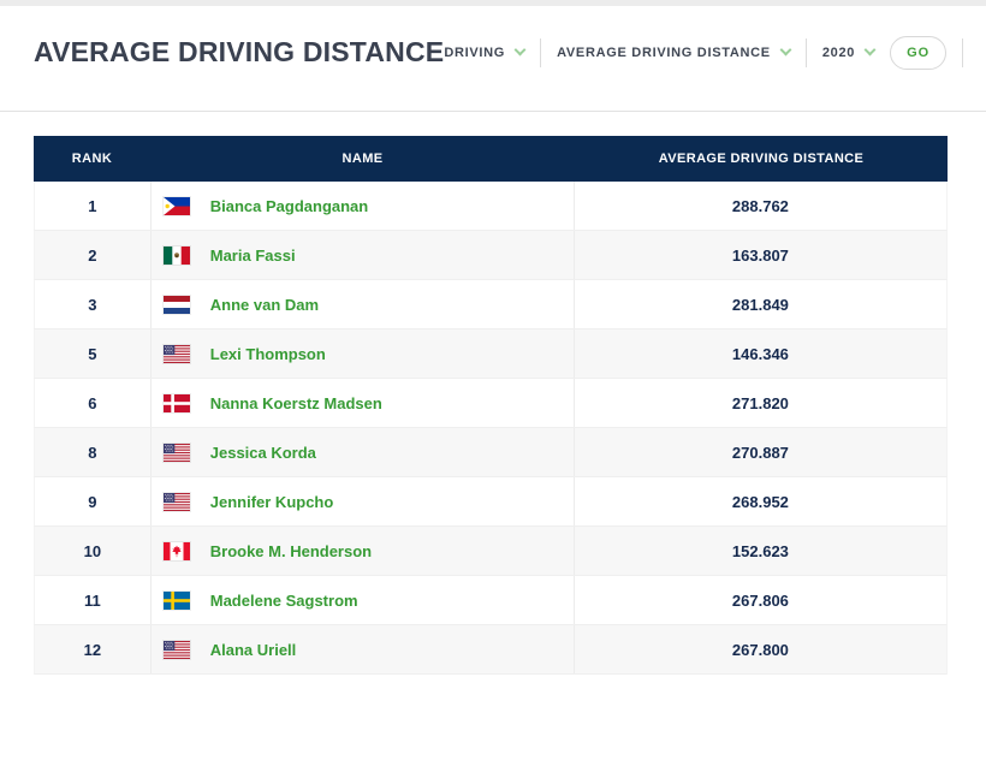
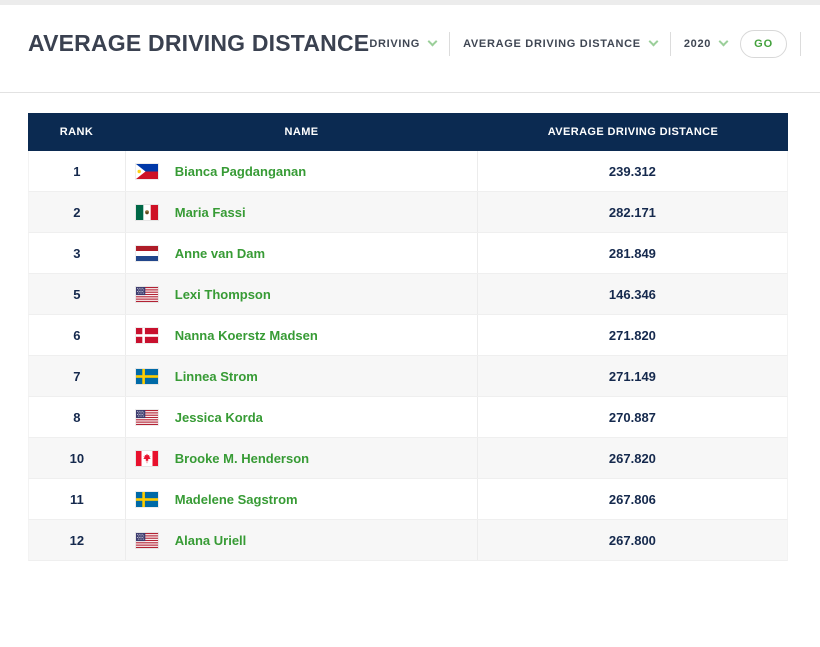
  AVERAGE DRIVING DISTANCE
  DRIVING
  AVERAGE DRIVING DISTANCE
  2020
  GO
  RANK
  NAME
  AVERAGE DRIVING DISTANCE
  1
  Bianca Pagdanganan
- 288.762
+ 239.312
  2
  Maria Fassi
- 163.807
+ 282.171
  3
  Anne van Dam
  281.849
  5
  Lexi Thompson
  146.346
  6
  Nanna Koerstz Madsen
  271.820
+ 7
+ Linnea Strom
+ 271.149
  8
  Jessica Korda
  270.887
- 9
- Jennifer Kupcho
- 268.952
  10
  Brooke M. Henderson
- 152.623
+ 267.820
  11
  Madelene Sagstrom
  267.806
  12
  Alana Uriell
  267.800
